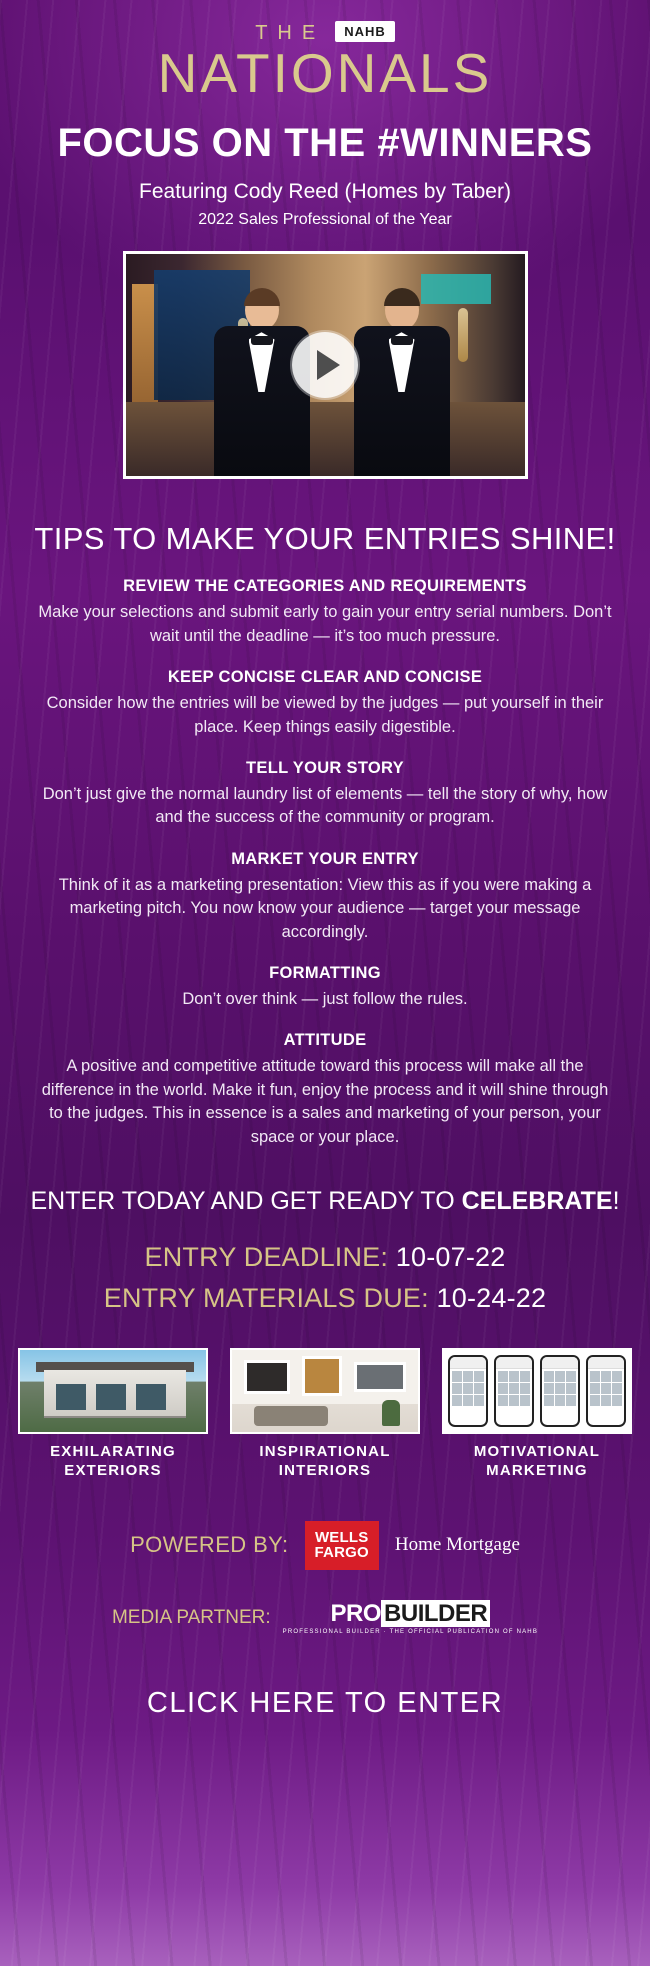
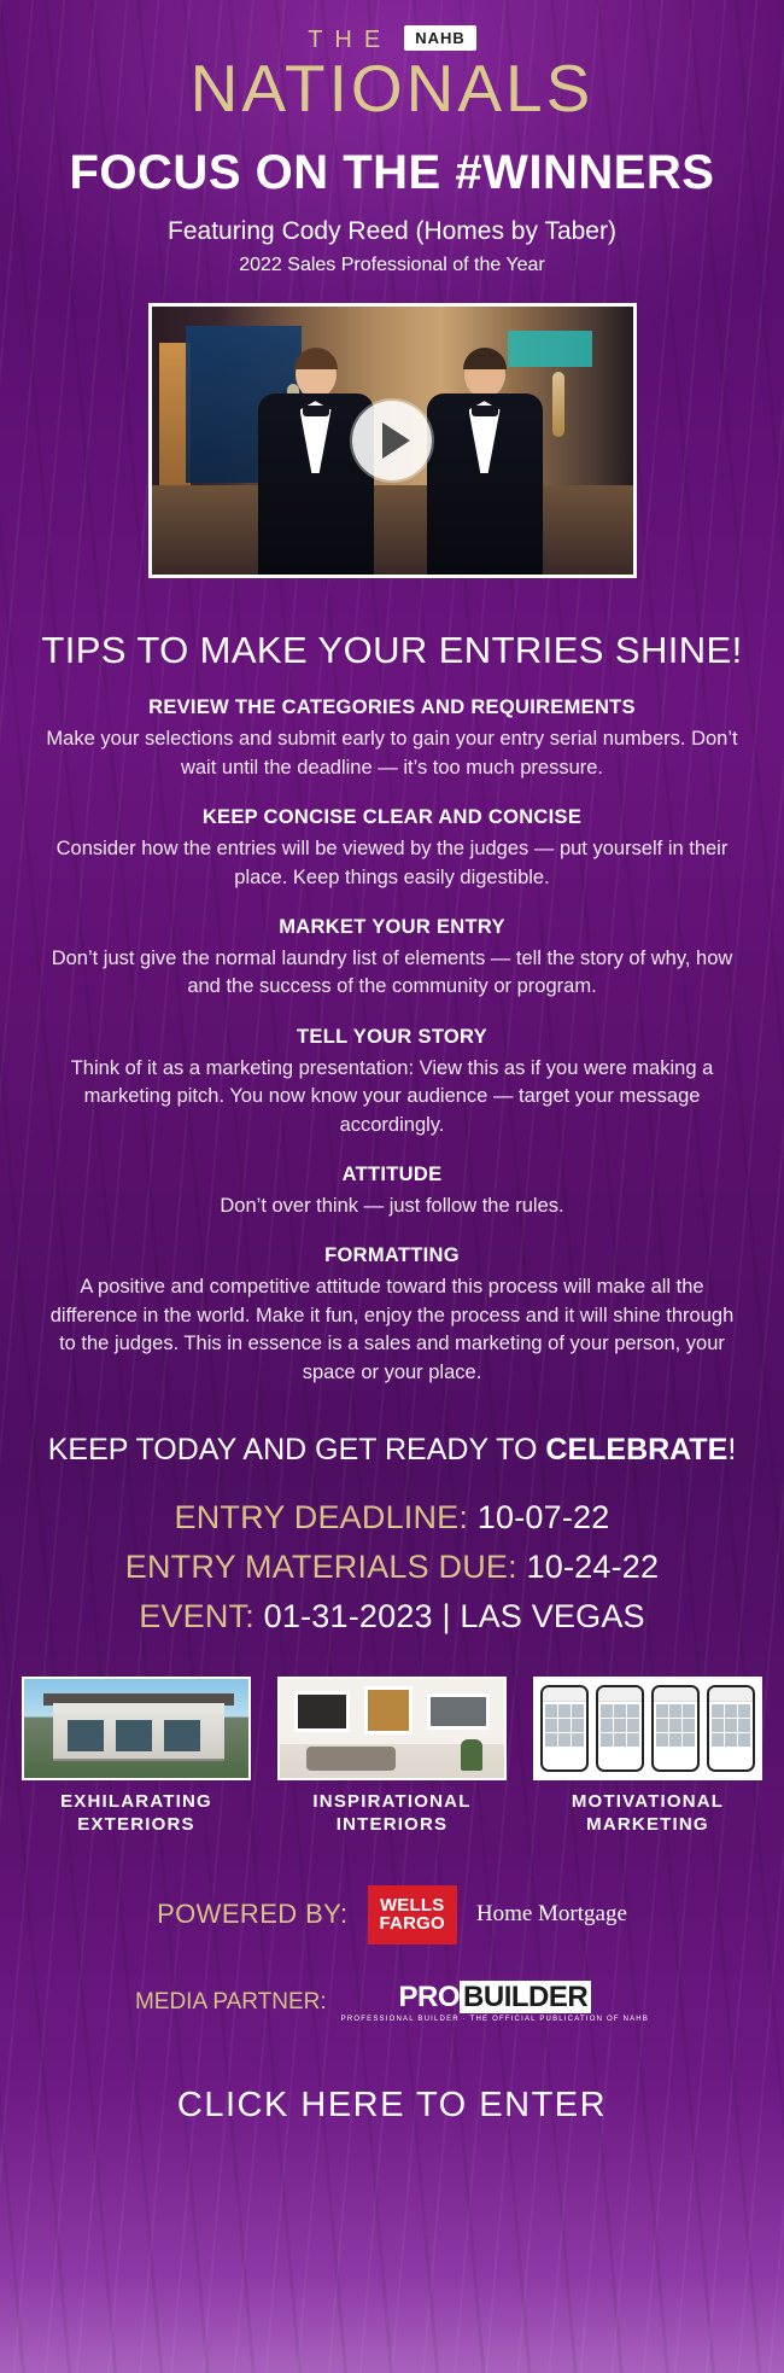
  THE NAHB
  NATIONALS
  FOCUS ON THE #WINNERS
  Featuring Cody Reed (Homes by Taber)
  2022 Sales Professional of the Year
  TIPS TO MAKE YOUR ENTRIES SHINE!
  REVIEW THE CATEGORIES AND REQUIREMENTS
  Make your selections and submit early to gain your entry serial numbers. Don’t wait until the deadline — it’s too much pressure.
  KEEP CONCISE CLEAR AND CONCISE
  Consider how the entries will be viewed by the judges — put yourself in their place. Keep things easily digestible.
- TELL YOUR STORY
+ MARKET YOUR ENTRY
  Don’t just give the normal laundry list of elements — tell the story of why, how and the success of the community or program.
- MARKET YOUR ENTRY
+ TELL YOUR STORY
  Think of it as a marketing presentation: View this as if you were making a marketing pitch. You now know your audience — target your message accordingly.
- FORMATTING
+ ATTITUDE
  Don’t over think — just follow the rules.
- ATTITUDE
+ FORMATTING
  A positive and competitive attitude toward this process will make all the difference in the world. Make it fun, enjoy the process and it will shine through to the judges. This in essence is a sales and marketing of your person, your space or your place.
- ENTER TODAY AND GET READY TO CELEBRATE!
+ KEEP TODAY AND GET READY TO CELEBRATE!
  ENTRY DEADLINE: 10-07-22
  ENTRY MATERIALS DUE: 10-24-22
+ EVENT: 01-31-2023 | LAS VEGAS
  EXHILARATING
  EXTERIORS
  INSPIRATIONAL
  INTERIORS
  MOTIVATIONAL
  MARKETING
  POWERED BY:
  WELLS
  FARGO
  Home Mortgage
  MEDIA PARTNER:
  PROBUILDER
  CLICK HERE TO ENTER
